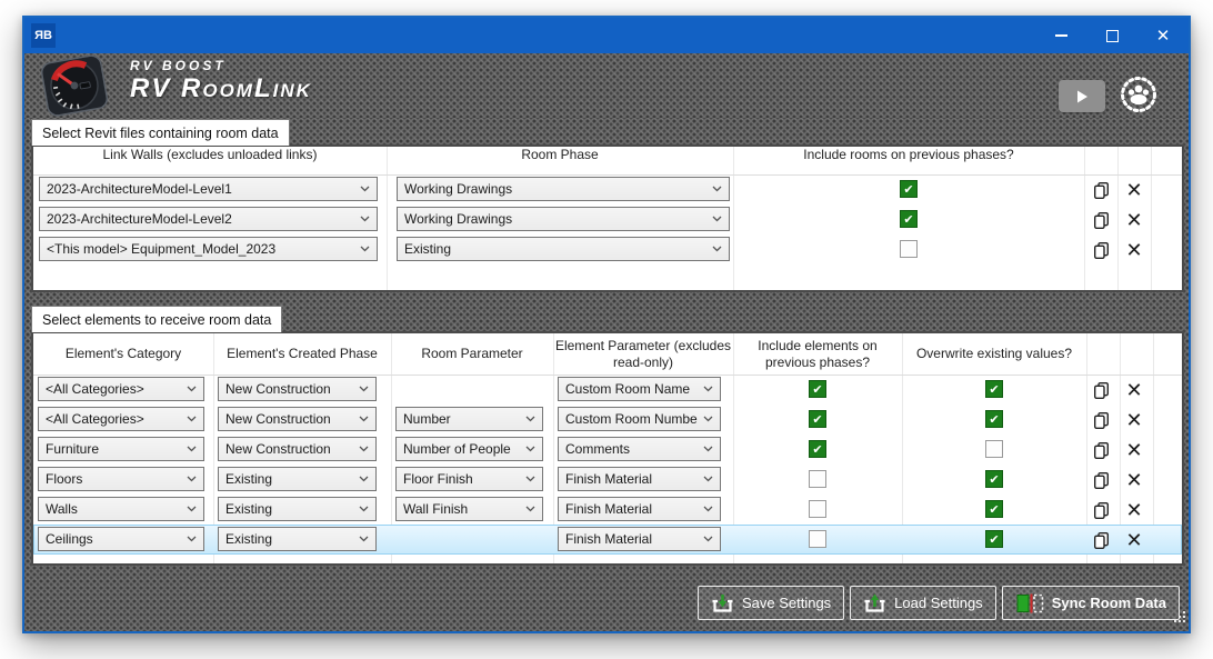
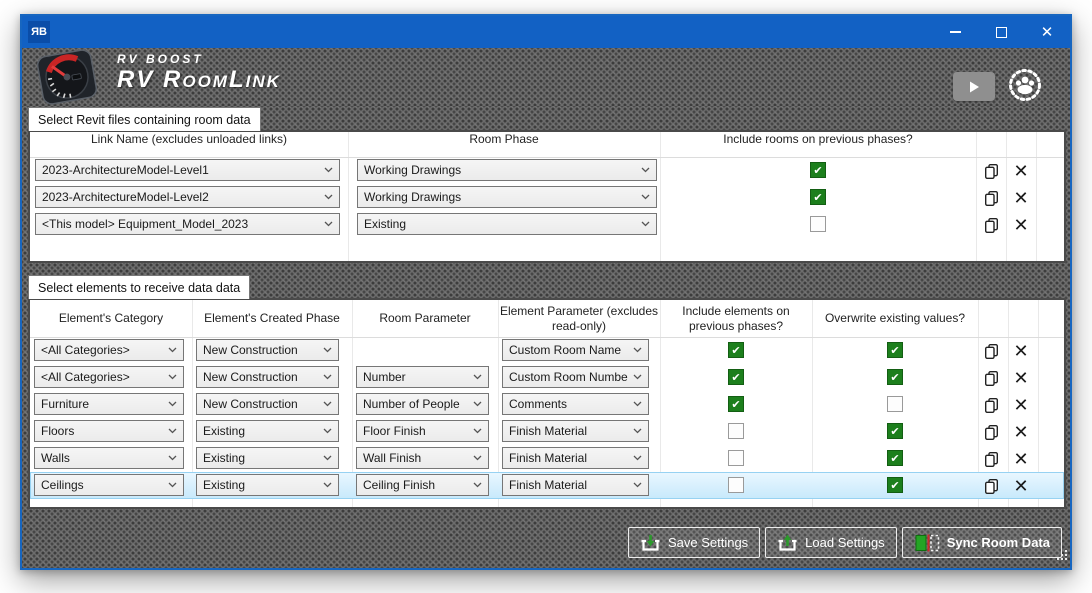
  ЯB
  ✕
  RV BOOST
  RV RoomLink
  Select Revit files containing room data
- Link Walls (excludes unloaded links)
+ Link Name (excludes unloaded links)
  Room Phase
  Include rooms on previous phases?
  2023-ArchitectureModel-Level1
  Working Drawings
  ✔
  ✕
  2023-ArchitectureModel-Level2
  Working Drawings
  ✔
  ✕
  <This model> Equipment_Model_2023
  Existing
  ✕
- Select elements to receive room data
+ Select elements to receive data data
  Element's Category
  Element's Created Phase
  Room Parameter
  Element Parameter (excludes read-only)
  Include elements on previous phases?
  Overwrite existing values?
  <All Categories>
  New Construction
  Custom Room Name
  ✔
  ✔
  ✕
  <All Categories>
  New Construction
  Number
  Custom Room Numbe
  ✔
  ✔
  ✕
  Furniture
  New Construction
  Number of People
  Comments
  ✔
  ✕
  Floors
  Existing
  Floor Finish
  Finish Material
  ✔
  ✕
  Walls
  Existing
  Wall Finish
  Finish Material
  ✔
  ✕
  Ceilings
  Existing
+ Ceiling Finish
  Finish Material
  ✔
  ✕
  Save Settings
  Load Settings
  Sync Room Data
